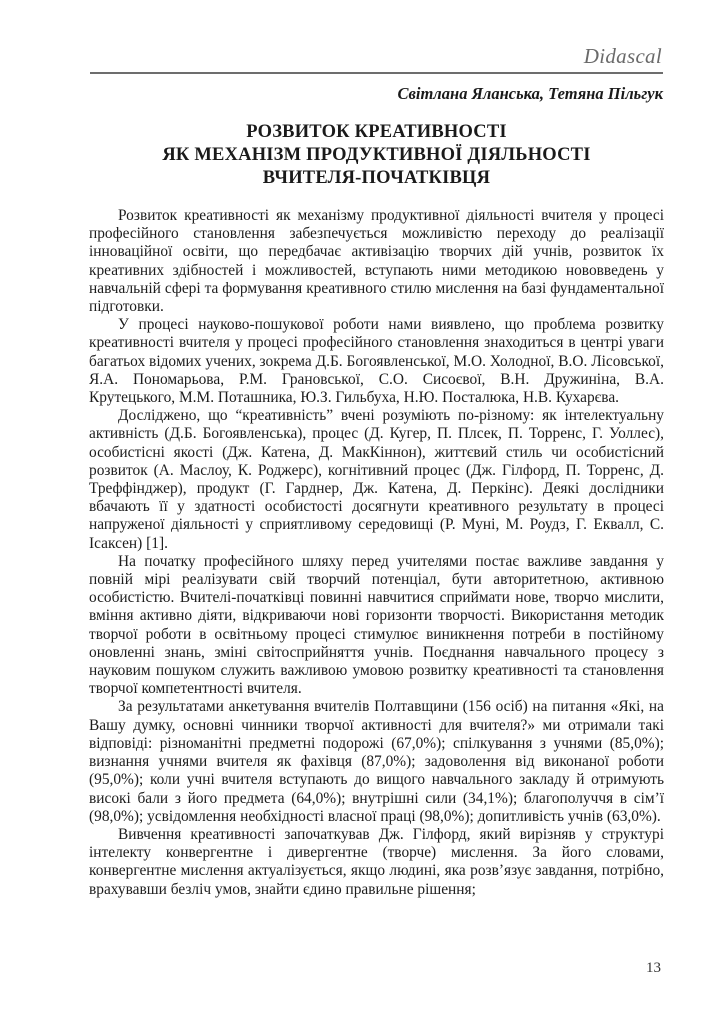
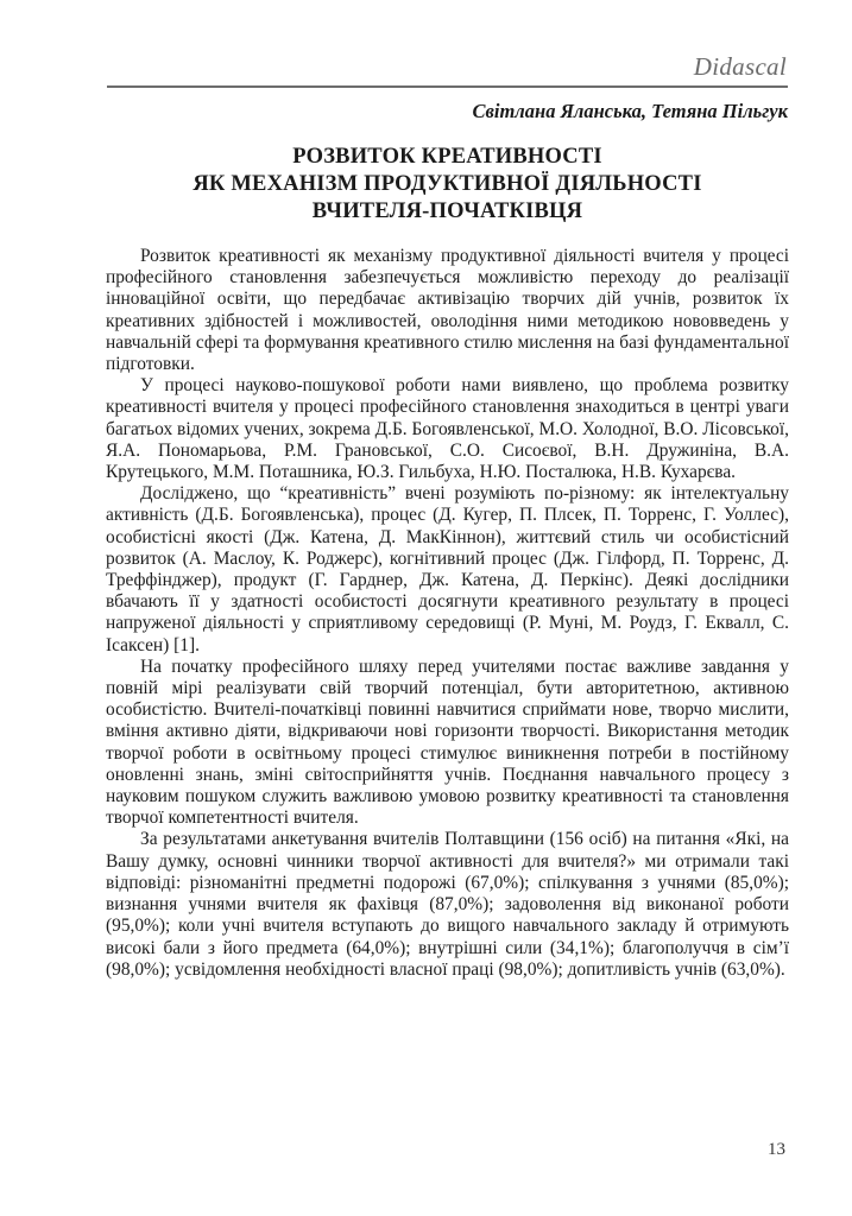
  Didascal
  Світлана Яланська, Тетяна Пільгук
  РОЗВИТОК КРЕАТИВНОСТІ
  ЯК МЕХАНІЗМ ПРОДУКТИВНОЇ ДІЯЛЬНОСТІ
  ВЧИТЕЛЯ-ПОЧАТКІВЦЯ
- Розвиток креативності як механізму продуктивної діяльності вчителя у процесі професійного становлення забезпечується можливістю переходу до реалізації інноваційної освіти, що передбачає активізацію творчих дій учнів, розвиток їх креативних здібностей і можливостей, вступають ними методикою нововведень у навчальній сфері та формування креативного стилю мислення на базі фундаментальної підготовки.
+ Розвиток креативності як механізму продуктивної діяльності вчителя у процесі професійного становлення забезпечується можливістю переходу до реалізації інноваційної освіти, що передбачає активізацію творчих дій учнів, розвиток їх креативних здібностей і можливостей, оволодіння ними методикою нововведень у навчальній сфері та формування креативного стилю мислення на базі фундаментальної підготовки.
  У процесі науково-пошукової роботи нами виявлено, що проблема розвитку креативності вчителя у процесі професійного становлення знаходиться в центрі уваги багатьох відомих учених, зокрема Д.Б. Богоявленської, М.О. Холодної, В.О. Лісовської, Я.А. Пономарьова, Р.М. Грановської, С.О. Сисоєвої, В.Н. Дружиніна, В.А. Крутецького, М.М. Поташника, Ю.З. Гильбуха, Н.Ю. Посталюка, Н.В. Кухарєва.
  Досліджено, що “креативність” вчені розуміють по-різному: як інтелектуальну активність (Д.Б. Богоявленська), процес (Д. Кугер, П. Плсек, П. Торренс, Г. Уоллес), особистісні якості (Дж. Катена, Д. МакКіннон), життєвий стиль чи особистісний розвиток (А. Маслоу, К. Роджерс), когнітивний процес (Дж. Гілфорд, П. Торренс, Д. Треффінджер), продукт (Г. Гарднер, Дж. Катена, Д. Перкінс). Деякі дослідники вбачають її у здатності особистості досягнути креативного результату в процесі напруженої діяльності у сприятливому середовищі (Р. Муні, М. Роудз, Г. Еквалл, С. Ісаксен) [1].
  На початку професійного шляху перед учителями постає важливе завдання у повній мірі реалізувати свій творчий потенціал, бути авторитетною, активною особистістю. Вчителі-початківці повинні навчитися сприймати нове, творчо мислити, вміння активно діяти, відкриваючи нові горизонти творчості. Використання методик творчої роботи в освітньому процесі стимулює виникнення потреби в постійному оновленні знань, зміні світосприйняття учнів. Поєднання навчального процесу з науковим пошуком служить важливою умовою розвитку креативності та становлення творчої компетентності вчителя.
  За результатами анкетування вчителів Полтавщини (156 осіб) на питання «Які, на Вашу думку, основні чинники творчої активності для вчителя?» ми отримали такі відповіді: різноманітні предметні подорожі (67,0%); спілкування з учнями (85,0%); визнання учнями вчителя як фахівця (87,0%); задоволення від виконаної роботи (95,0%); коли учні вчителя вступають до вищого навчального закладу й отримують високі бали з його предмета (64,0%); внутрішні сили (34,1%); благополуччя в сім’ї (98,0%); усвідомлення необхідності власної праці (98,0%); допитливість учнів (63,0%).
- Вивчення креативності започаткував Дж. Гілфорд, який вирізняв у структурі інтелекту конвергентне і дивергентне (творче) мислення. За його словами, конвергентне мислення актуалізується, якщо людині, яка розв’язує завдання, потрібно, врахувавши безліч умов, знайти єдино правильне рішення;
  13
